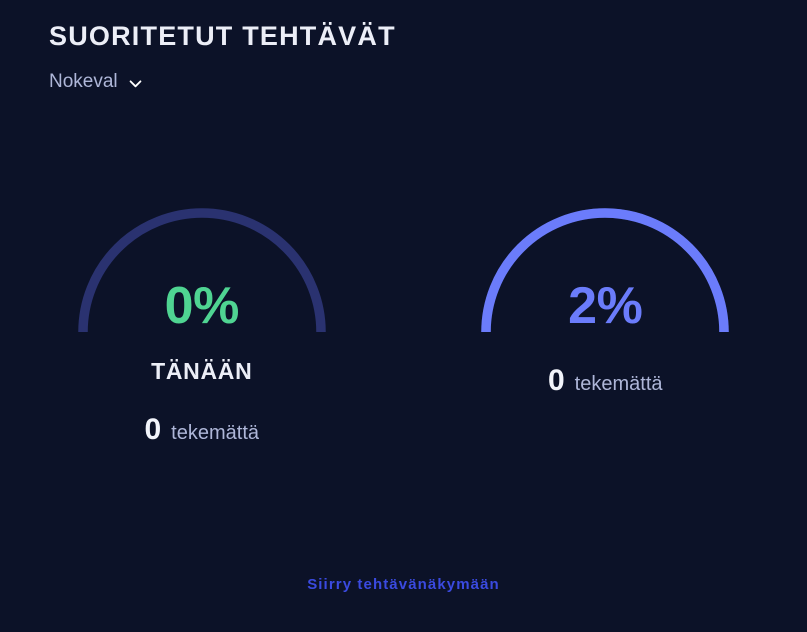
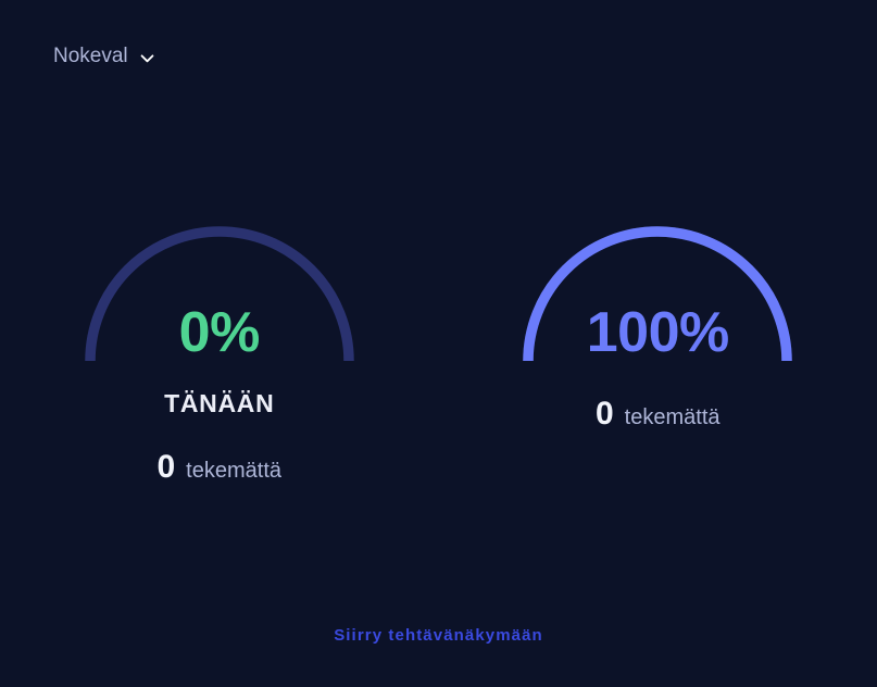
- SUORITETUT TEHTÄVÄT
  Nokeval
  0%
  TÄNÄÄN
  0
  tekemättä
- 2%
+ 100%
  0
  tekemättä
  Siirry tehtävänäkymään
